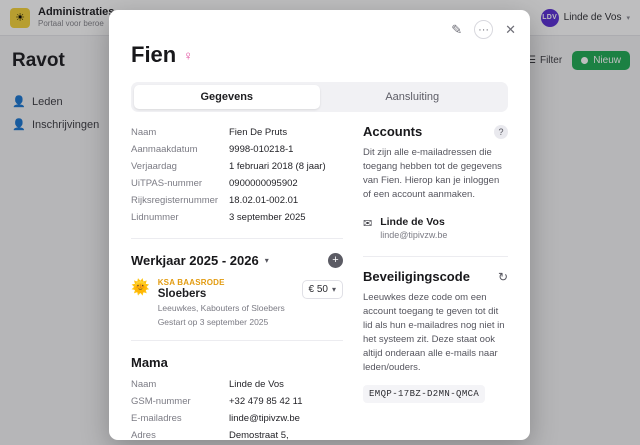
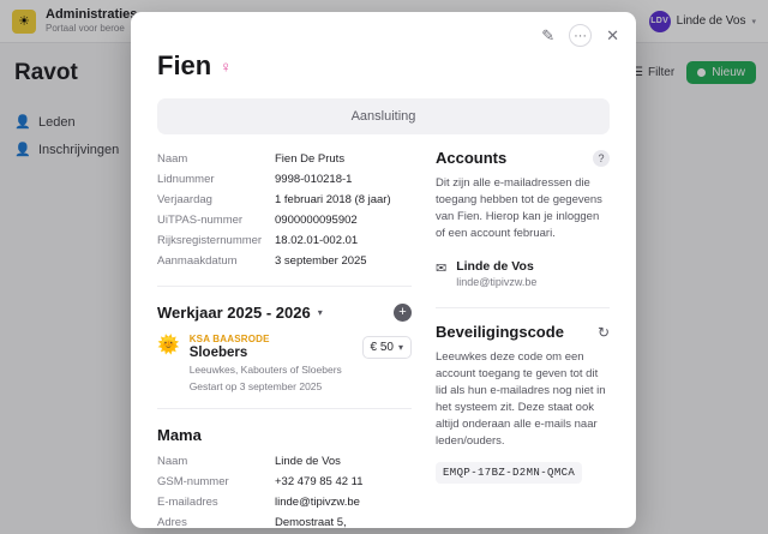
  ☀
  Administratie
  Portaal voor beroe
  Linde de Vos
  Ravot
  👤
  Leden
  👤
  Inschrijvingen
  ☰
  Filter
  Nieuw
  ✎
  ···
  ✕
  Fien
  ♀
- Gegevens
  Aansluiting
  Naam
  Fien De Pruts
- Aanmaakdatum
+ Lidnummer
  9998-010218-1
  Verjaardag
  1 februari 2018 (8 jaar)
  UiTPAS-nummer
  0900000095902
  Rijksregisternummer
  18.02.01-002.01
- Lidnummer
+ Aanmaakdatum
  3 september 2025
  Werkjaar 2025 - 2026
  ▾
  +
  🌞
  KSA BAASRODE
  Sloebers
  Leeuwkes, Kabouters of Sloebers
  Gestart op 3 september 2025
  € 50
  ▾
  Mama
  Naam
  Linde de Vos
  GSM-nummer
  +32 479 85 42 11
  E-mailadres
  linde@tipivzw.be
  Adres
  Demostraat 5,
  Accounts
  ?
- Dit zijn alle e-mailadressen die toegang hebben tot de gegevens van Fien. Hierop kan je inloggen of een account aanmaken.
+ Dit zijn alle e-mailadressen die toegang hebben tot de gegevens van Fien. Hierop kan je inloggen of een account februari.
  ✉
  Linde de Vos
  linde@tipivzw.be
  Beveiligingscode
  ↻
  Leeuwkes deze code om een account toegang te geven tot dit lid als hun e-mailadres nog niet in het systeem zit. Deze staat ook altijd onderaan alle e-mails naar leden/ouders.
  EMQP-17BZ-D2MN-QMCA
